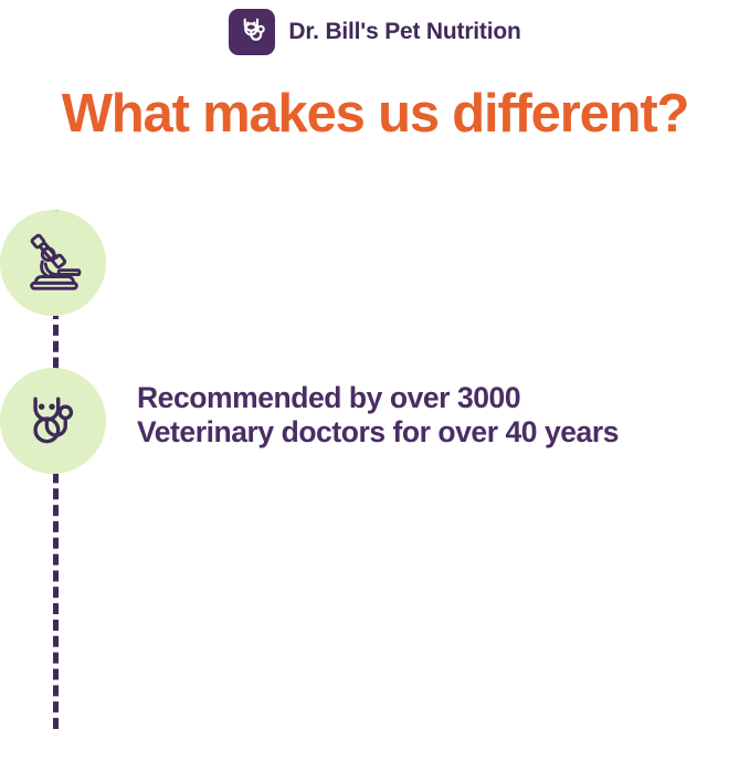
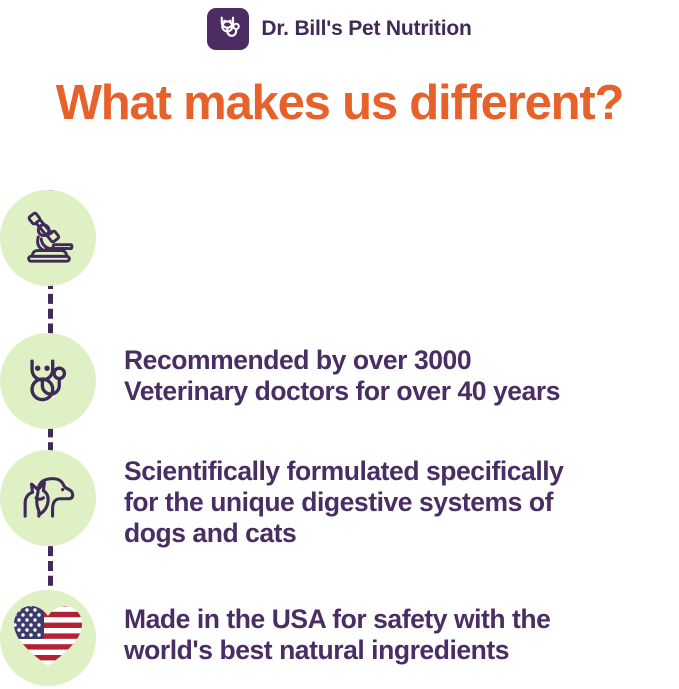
  Dr. Bill's Pet Nutrition
  What makes us different?
  Recommended by over 3000
  Veterinary doctors for over 40 years
+ Scientifically formulated specifically
+ for the unique digestive systems of
+ dogs and cats
+ Made in the USA for safety with the
+ world's best natural ingredients
